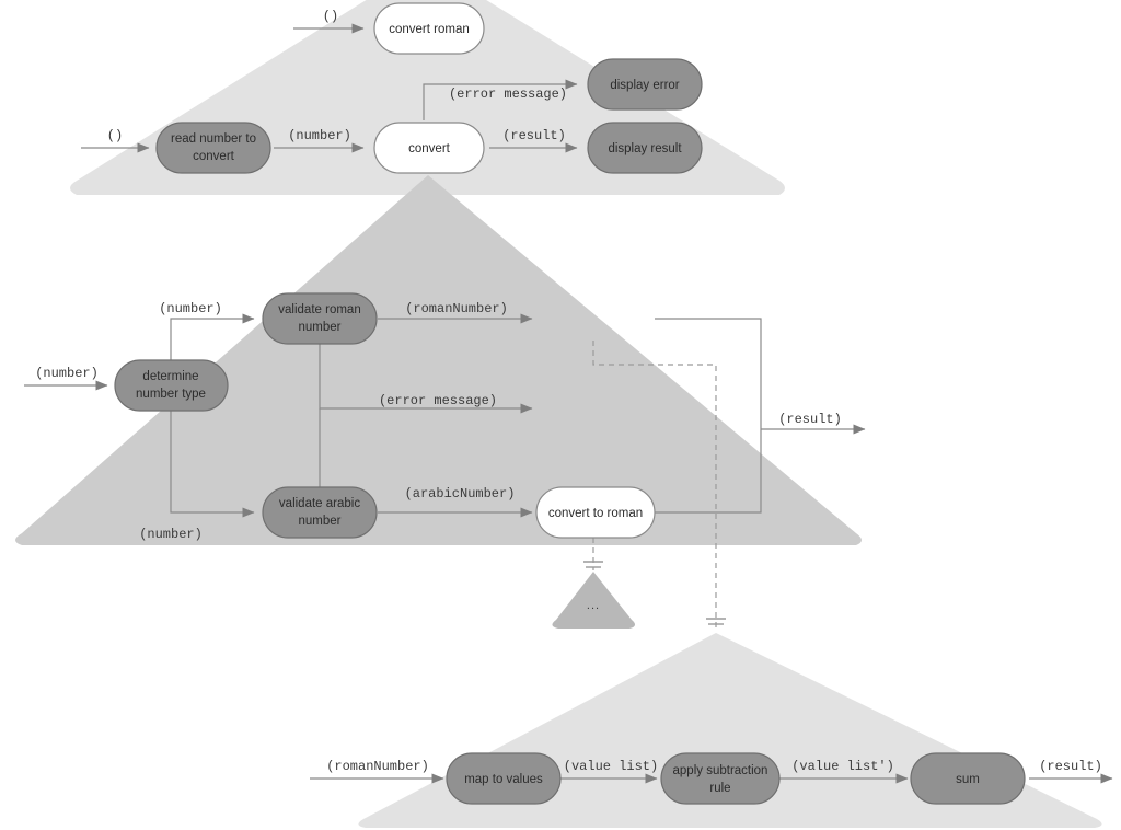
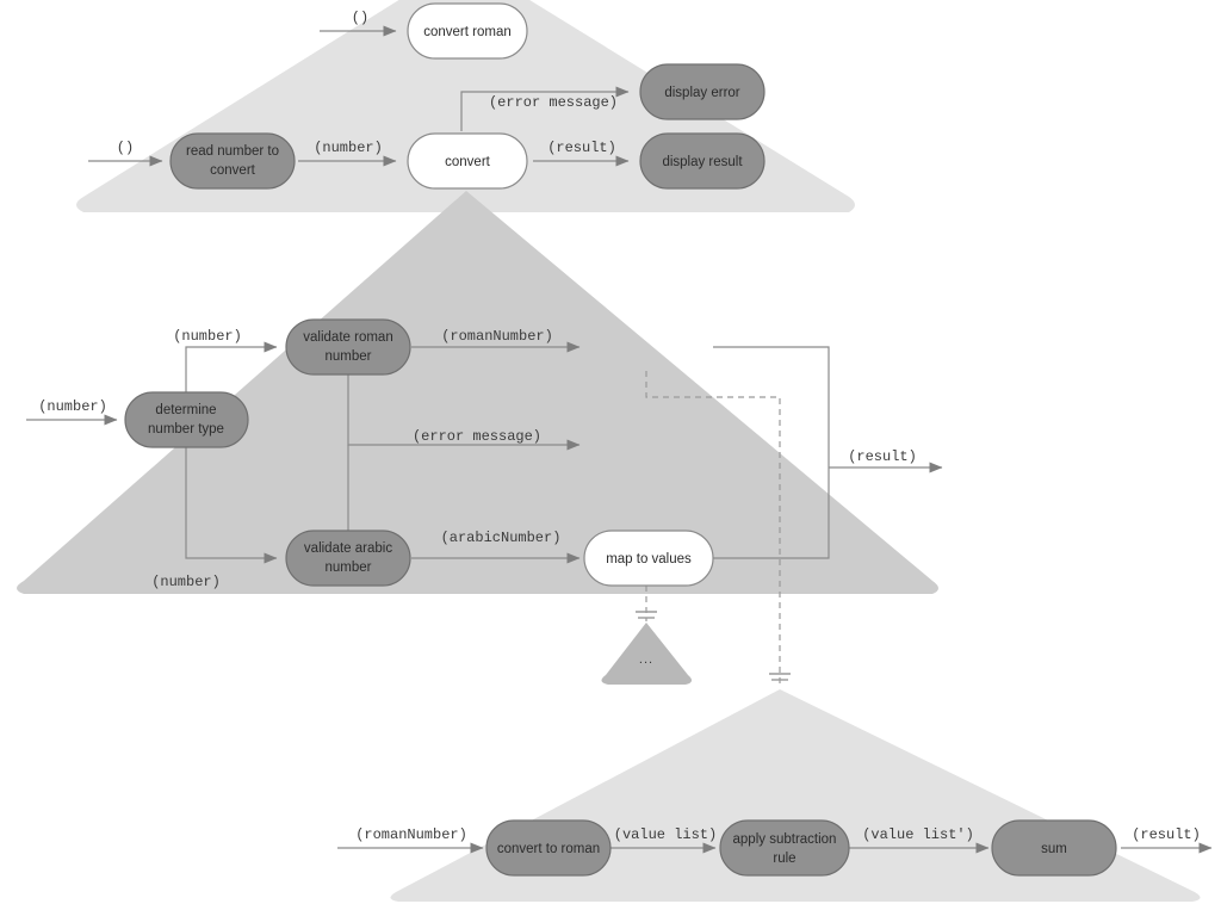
  convert roman
  read number to
  convert
  convert
  display error
  display result
  ()
  ()
  (number)
  (error message)
  (result)
  determine
  number type
  validate roman
  number
  validate arabic
  number
- convert to roman
+ map to values
  (number)
  (number)
  (number)
  (romanNumber)
  (error message)
  (arabicNumber)
  (result)
  ...
- map to values
+ convert to roman
  apply subtraction
  rule
  sum
  (romanNumber)
  (value list)
  (value list')
  (result)
